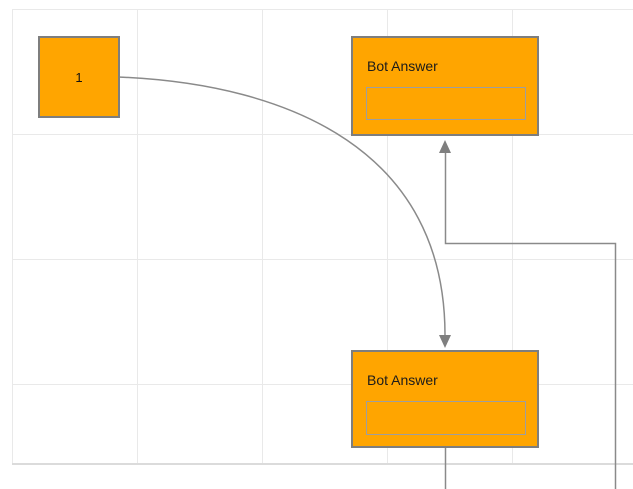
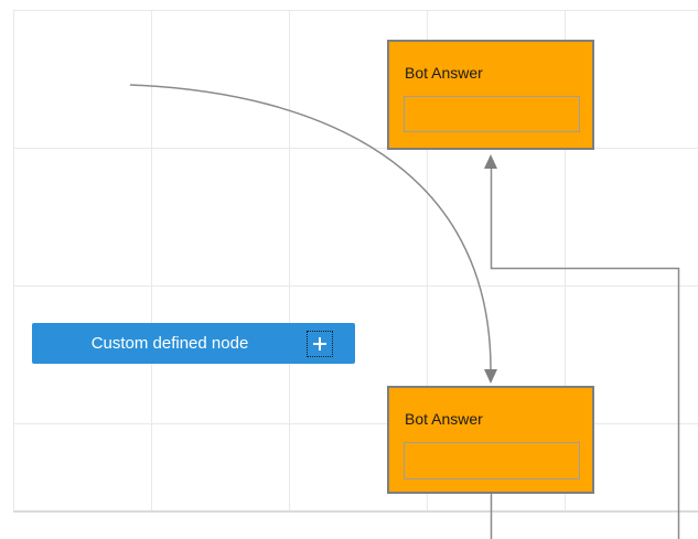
- 1
  Bot Answer
  Bot Answer
+ Custom defined node
